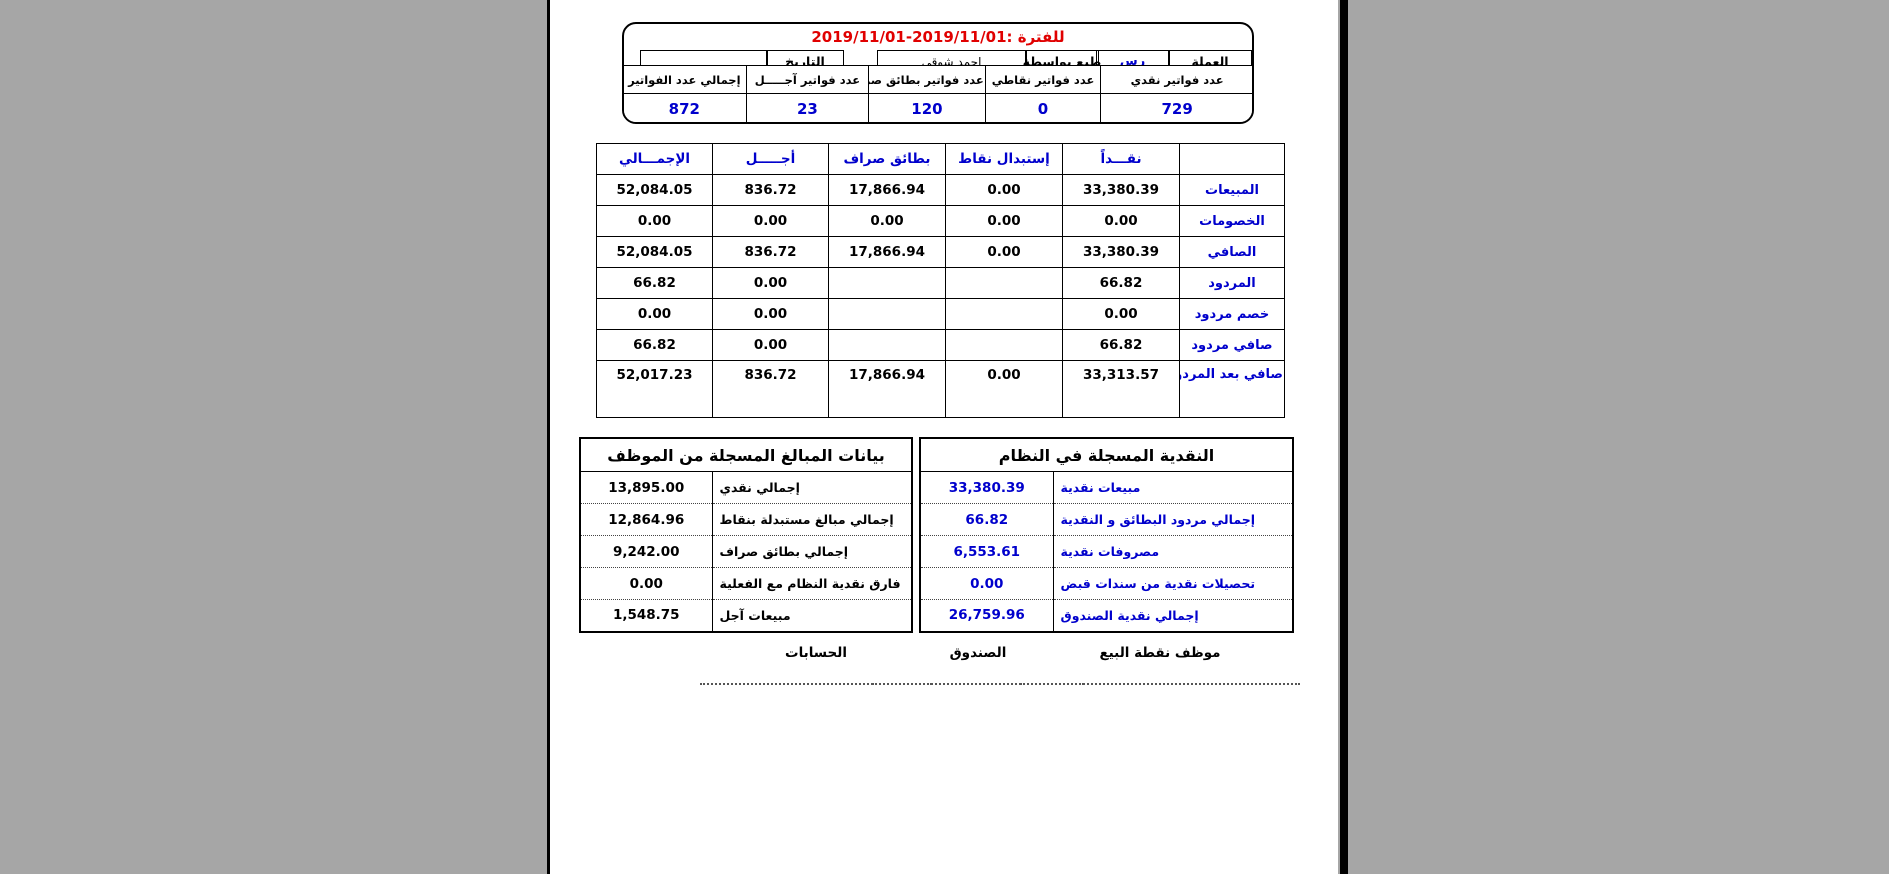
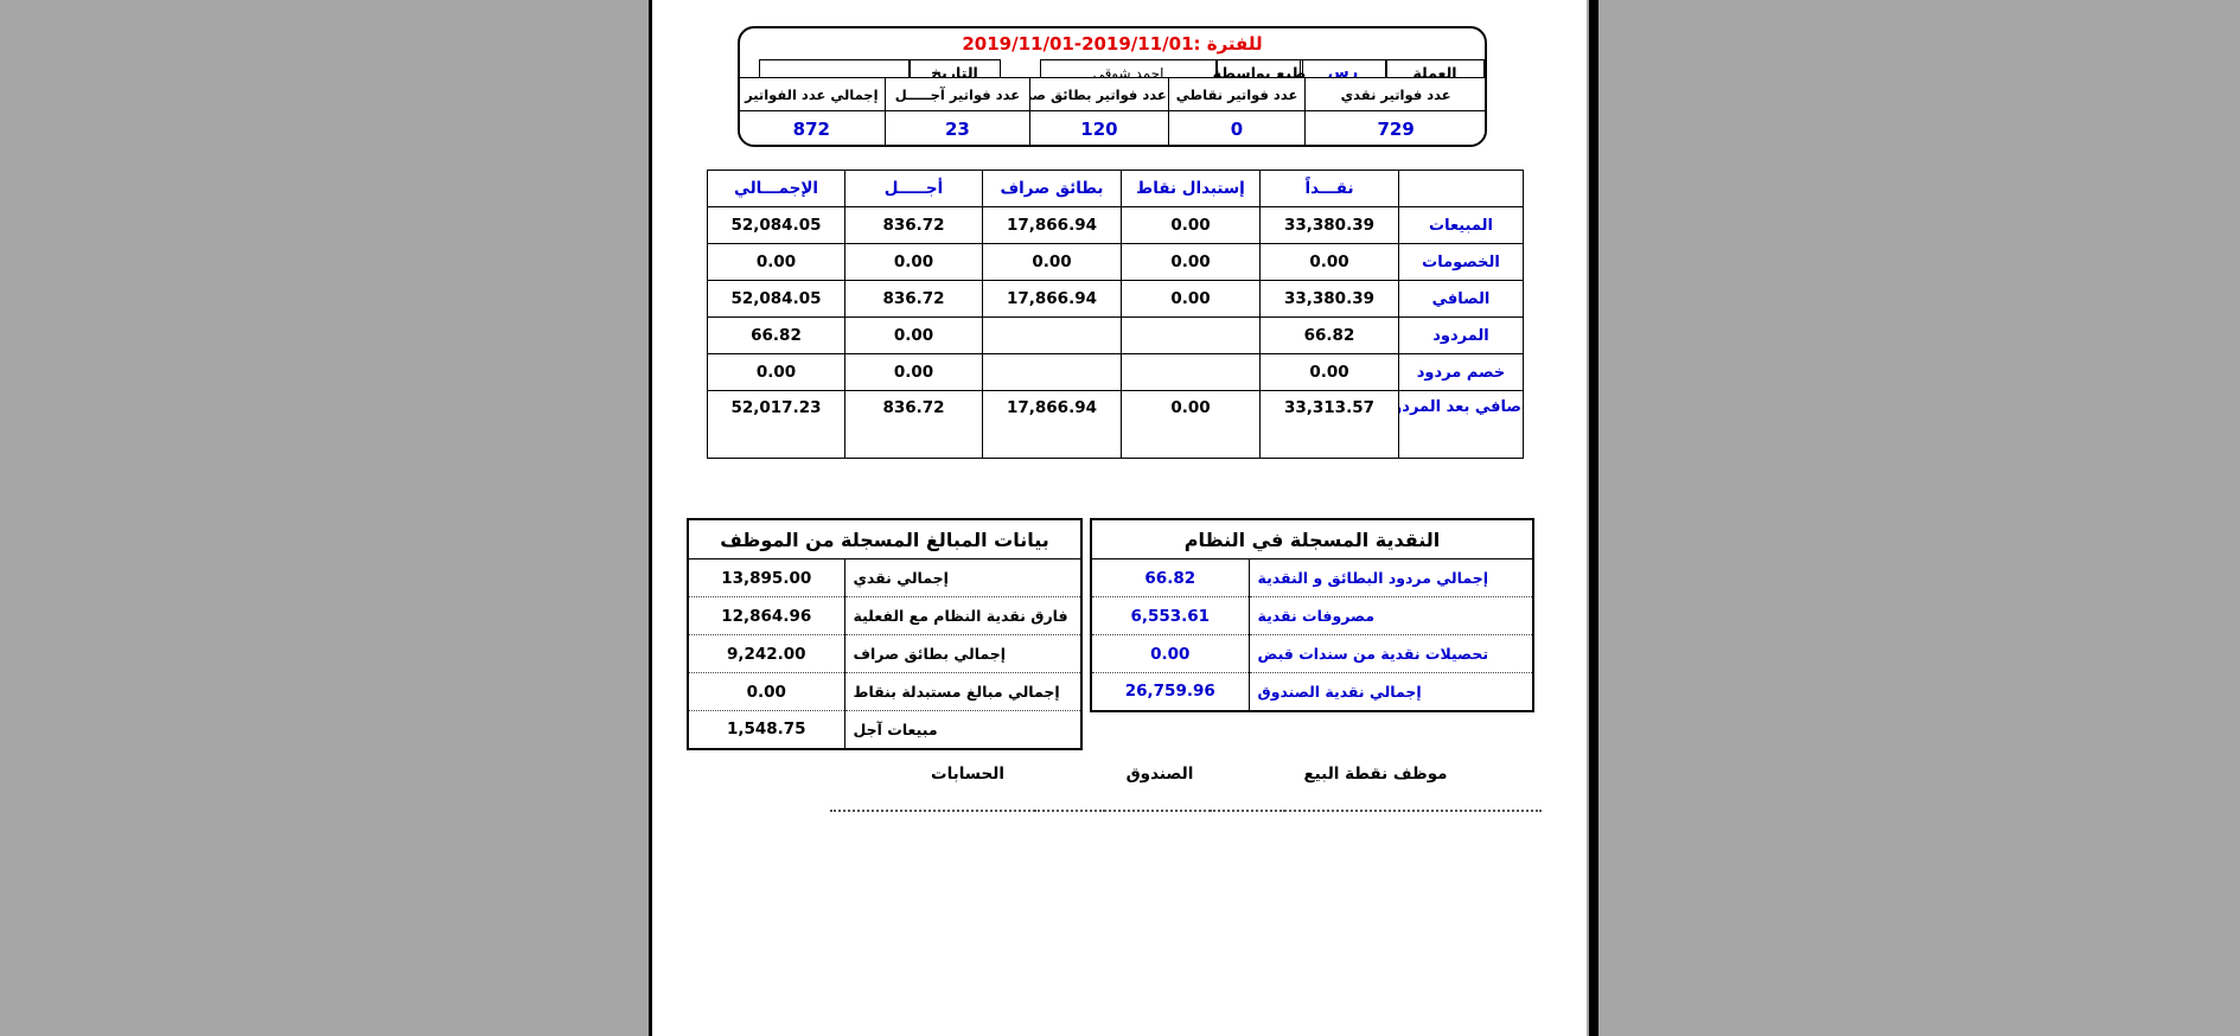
  للفترة :2019/11/01-2019/11/01
  العملة
  رس
  طبع بواسطة
  احمد شوقي
  التاريخ
  عدد فواتير نقدي	عدد فواتير نقاطي	عدد فواتير بطائق ص	عدد فواتير آجـــــل	إجمالي عدد الفواتير
  729	0	120	23	872
  	نقـــداً	إستبدال نقاط	بطائق صراف	أجـــــل	الإجمـــالي
  المبيعات	33,380.39	0.00	17,866.94	836.72	52,084.05
  الخصومات	0.00	0.00	0.00	0.00	0.00
  الصافي	33,380.39	0.00	17,866.94	836.72	52,084.05
  المردود	66.82			0.00	66.82
  خصم مردود	0.00			0.00	0.00
- صافي مردود	66.82			0.00	66.82
  صافي بعد المرد	33,313.57	0.00	17,866.94	836.72	52,017.23
  بيانات المبالغ المسجلة من الموظف
  إجمالي نقدي	13,895.00
- إجمالي مبالغ مستبدلة بنقاط	12,864.96
+ فارق نقدية النظام مع الفعلية	12,864.96
  إجمالي بطائق صراف	9,242.00
- فارق نقدية النظام مع الفعلية	0.00
+ إجمالي مبالغ مستبدلة بنقاط	0.00
  مبيعات آجل	1,548.75
  النقدية المسجلة في النظام
- مبيعات نقدية	33,380.39
  إجمالي مردود البطائق و النقدية	66.82
  مصروفات نقدية	6,553.61
  تحصيلات نقدية من سندات قبض	0.00
  إجمالي نقدية الصندوق	26,759.96
  الحسابات
  الصندوق
  موظف نقطة البيع
